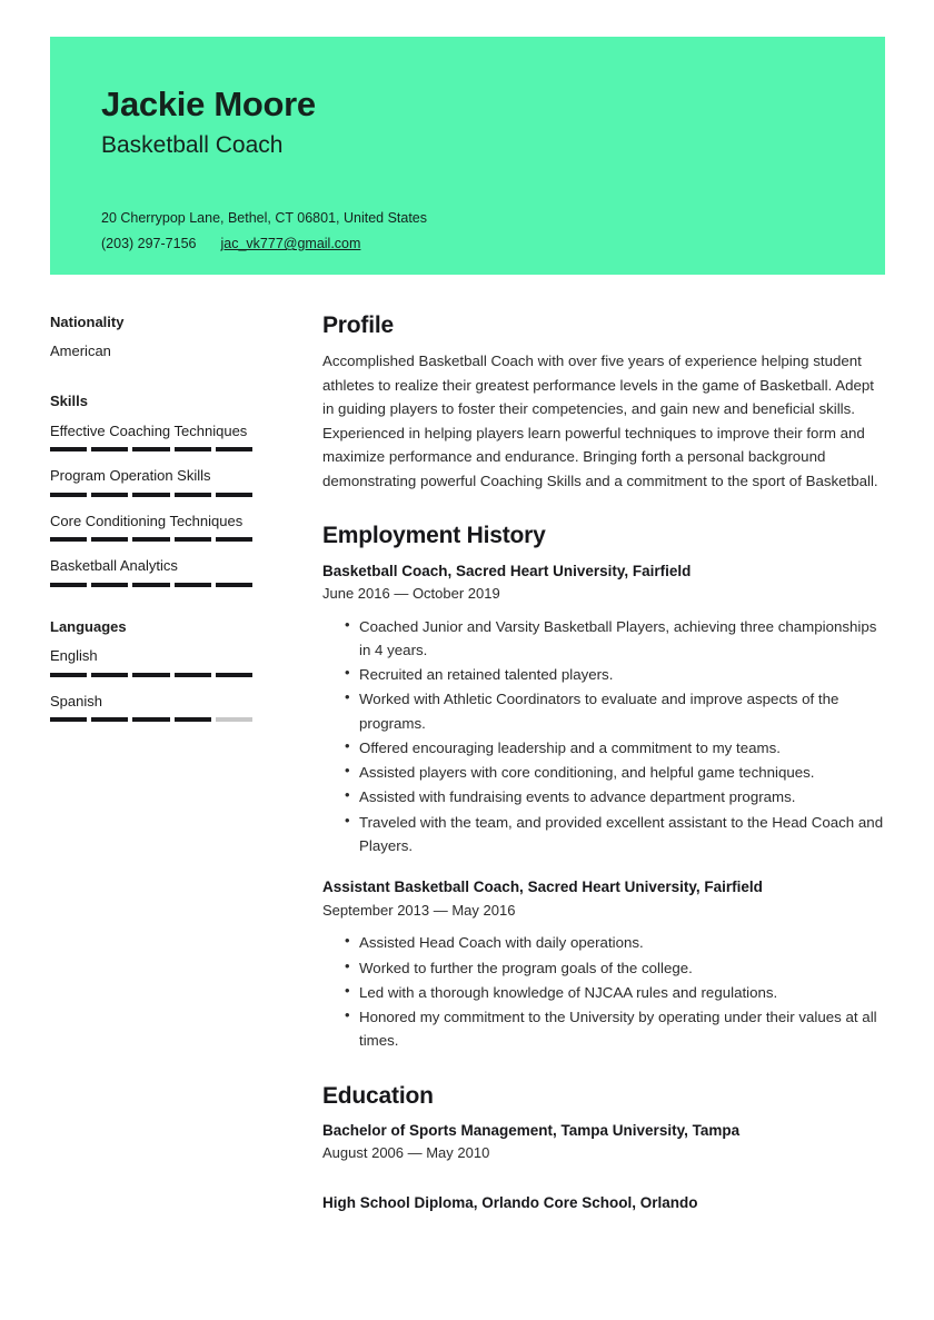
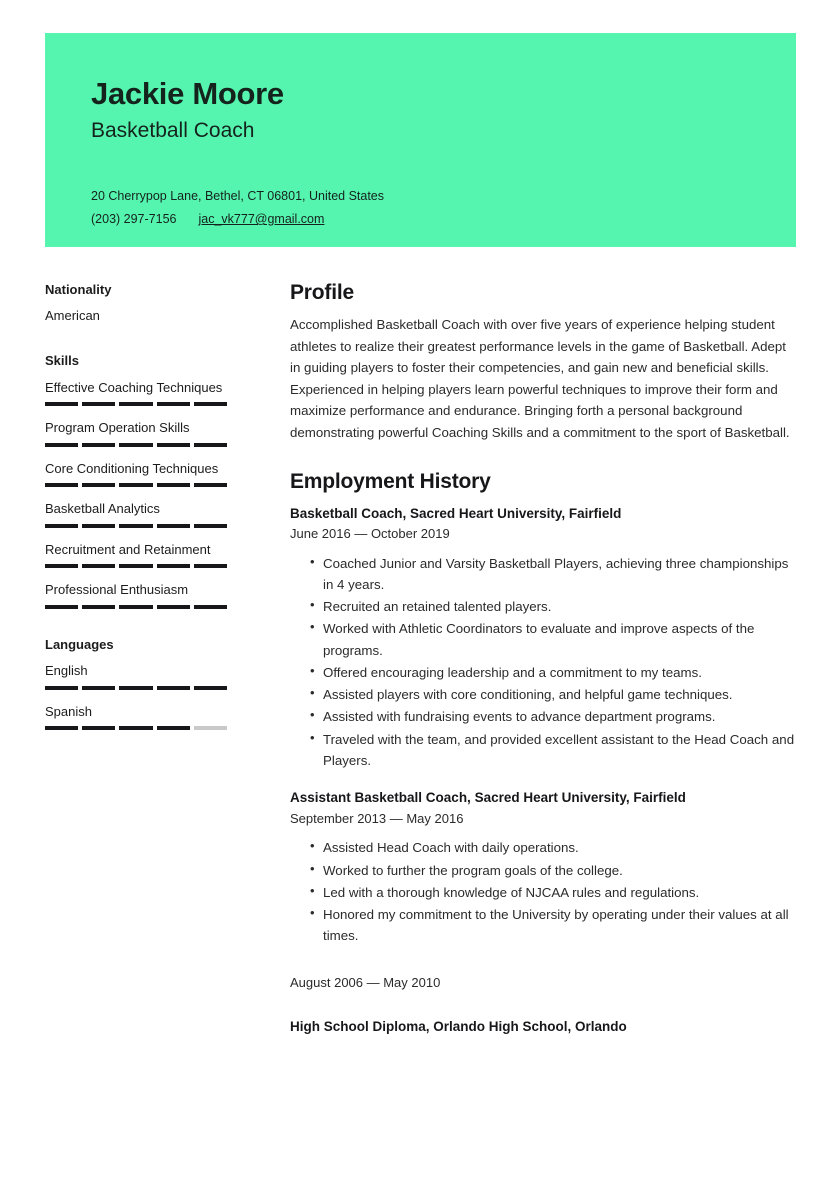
  Jackie Moore
  Basketball Coach
  20 Cherrypop Lane, Bethel, CT 06801, United States
  (203) 297-7156
  jac_vk777@gmail.com
  Nationality
  American
  Skills
  Effective Coaching Techniques
  Program Operation Skills
  Core Conditioning Techniques
  Basketball Analytics
+ Recruitment and Retainment
+ Professional Enthusiasm
  Languages
  English
  Spanish
  Profile
  Accomplished Basketball Coach with over five years of experience helping student athletes to realize their greatest performance levels in the game of Basketball. Adept in guiding players to foster their competencies, and gain new and beneficial skills. Experienced in helping players learn powerful techniques to improve their form and maximize performance and endurance. Bringing forth a personal background demonstrating powerful Coaching Skills and a commitment to the sport of Basketball.
  Employment History
  Basketball Coach, Sacred Heart University, Fairfield
  June 2016 — October 2019
  Coached Junior and Varsity Basketball Players, achieving three championships in 4 years.
  Recruited an retained talented players.
  Worked with Athletic Coordinators to evaluate and improve aspects of the programs.
  Offered encouraging leadership and a commitment to my teams.
  Assisted players with core conditioning, and helpful game techniques.
  Assisted with fundraising events to advance department programs.
  Traveled with the team, and provided excellent assistant to the Head Coach and Players.
  Assistant Basketball Coach, Sacred Heart University, Fairfield
  September 2013 — May 2016
  Assisted Head Coach with daily operations.
  Worked to further the program goals of the college.
  Led with a thorough knowledge of NJCAA rules and regulations.
  Honored my commitment to the University by operating under their values at all times.
- Education
- Bachelor of Sports Management, Tampa University, Tampa
  August 2006 — May 2010
- High School Diploma, Orlando Core School, Orlando
+ High School Diploma, Orlando High School, Orlando
